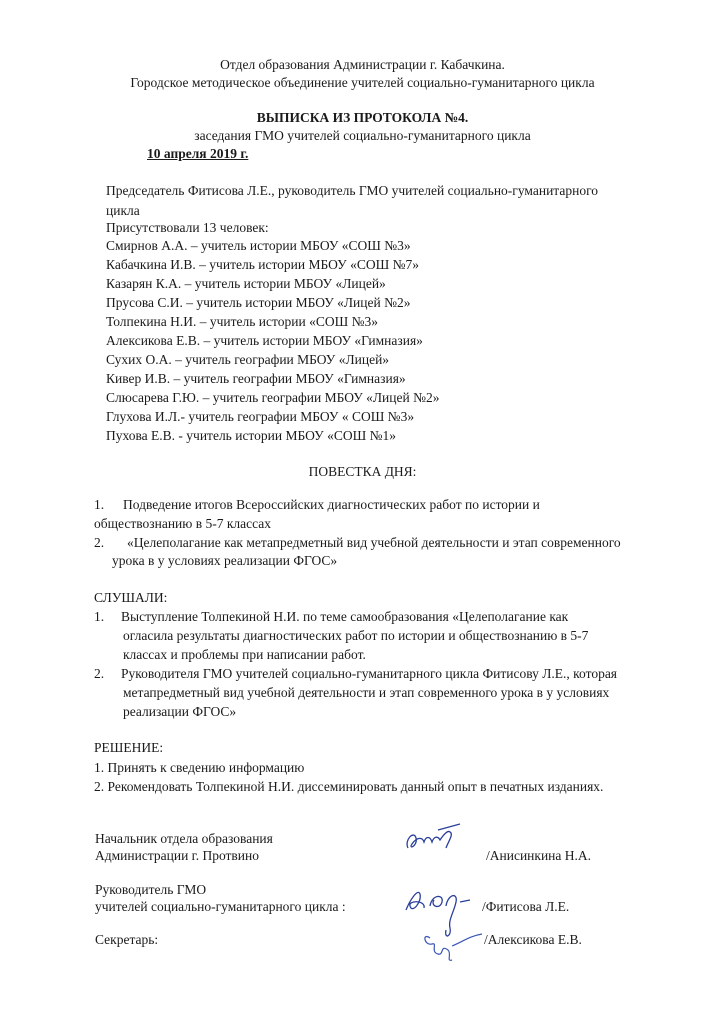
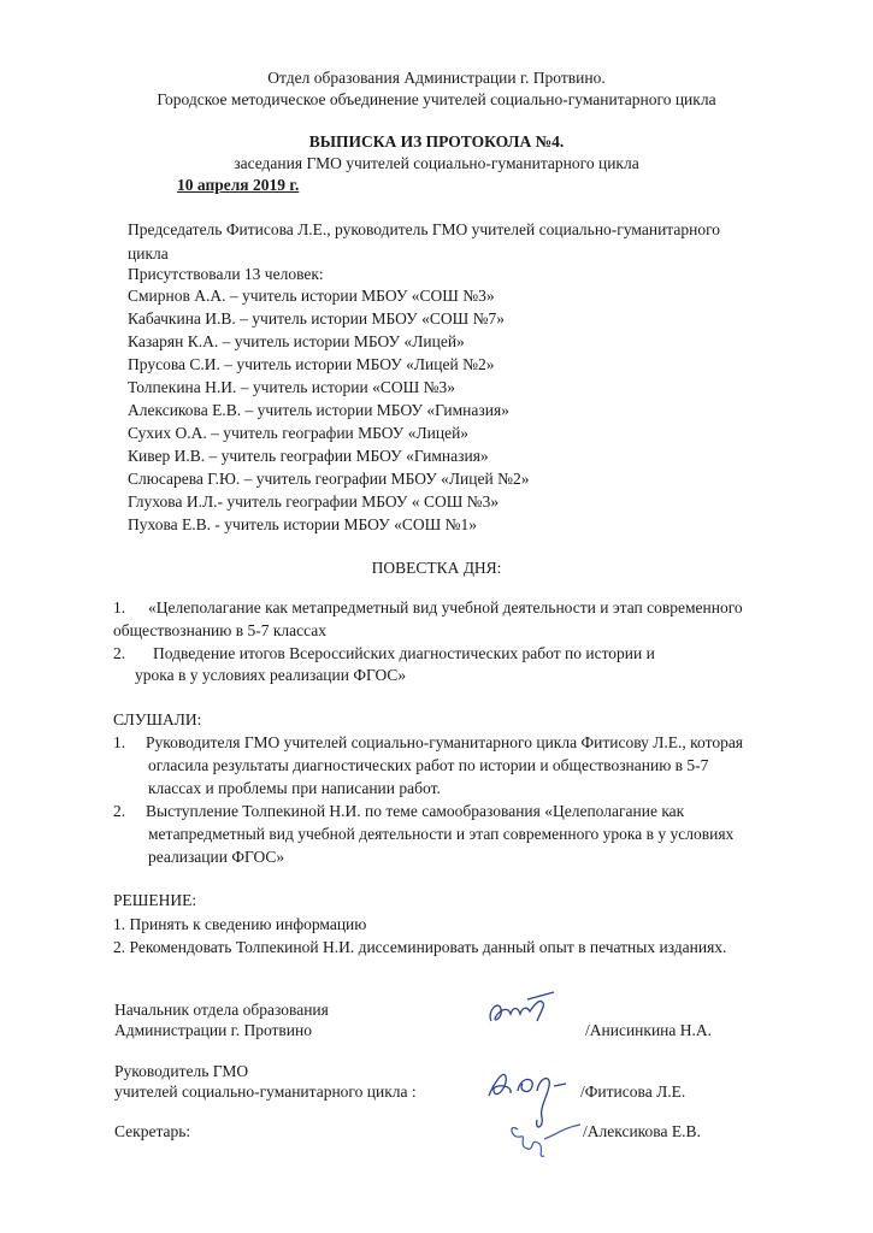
- Отдел образования Администрации г. Кабачкина.
+ Отдел образования Администрации г. Протвино.
  Городское методическое объединение учителей социально-гуманитарного цикла
  ВЫПИСКА ИЗ ПРОТОКОЛА №4.
  заседания ГМО учителей социально-гуманитарного цикла
  10 апреля 2019 г.
  Председатель Фитисова Л.Е., руководитель ГМО учителей социально-гуманитарного
  цикла
  Присутствовали 13 человек:
  Смирнов А.А. – учитель истории МБОУ «СОШ №3»
  Кабачкина И.В. – учитель истории МБОУ «СОШ №7»
  Казарян К.А. – учитель истории МБОУ «Лицей»
  Прусова С.И. – учитель истории МБОУ «Лицей №2»
  Толпекина Н.И. – учитель истории «СОШ №3»
  Алексикова Е.В. – учитель истории МБОУ «Гимназия»
  Сухих О.А. – учитель географии МБОУ «Лицей»
  Кивер И.В. – учитель географии МБОУ «Гимназия»
  Слюсарева Г.Ю. – учитель географии МБОУ «Лицей №2»
  Глухова И.Л.- учитель географии МБОУ « СОШ №3»
  Пухова Е.В. - учитель истории МБОУ «СОШ №1»
  ПОВЕСТКА ДНЯ:
  1.
- Подведение итогов Всероссийских диагностических работ по истории и
+ «Целеполагание как метапредметный вид учебной деятельности и этап современного
  обществознанию в 5-7 классах
  2.
- «Целеполагание как метапредметный вид учебной деятельности и этап современного
+ Подведение итогов Всероссийских диагностических работ по истории и
  урока в у условиях реализации ФГОС»
  СЛУШАЛИ:
  1.
- Выступление Толпекиной Н.И. по теме самообразования «Целеполагание как
+ Руководителя ГМО учителей социально-гуманитарного цикла Фитисову Л.Е., которая
  огласила результаты диагностических работ по истории и обществознанию в 5-7
  классах и проблемы при написании работ.
  2.
- Руководителя ГМО учителей социально-гуманитарного цикла Фитисову Л.Е., которая
+ Выступление Толпекиной Н.И. по теме самообразования «Целеполагание как
  метапредметный вид учебной деятельности и этап современного урока в у условиях
  реализации ФГОС»
  РЕШЕНИЕ:
  1. Принять к сведению информацию
  2. Рекомендовать Толпекиной Н.И. диссеминировать данный опыт в печатных изданиях.
  Начальник отдела образования
  Администрации г. Протвино
  /Анисинкина Н.А.
  Руководитель ГМО
  учителей социально-гуманитарного цикла :
  /Фитисова Л.Е.
  Секретарь:
  /Алексикова Е.В.
